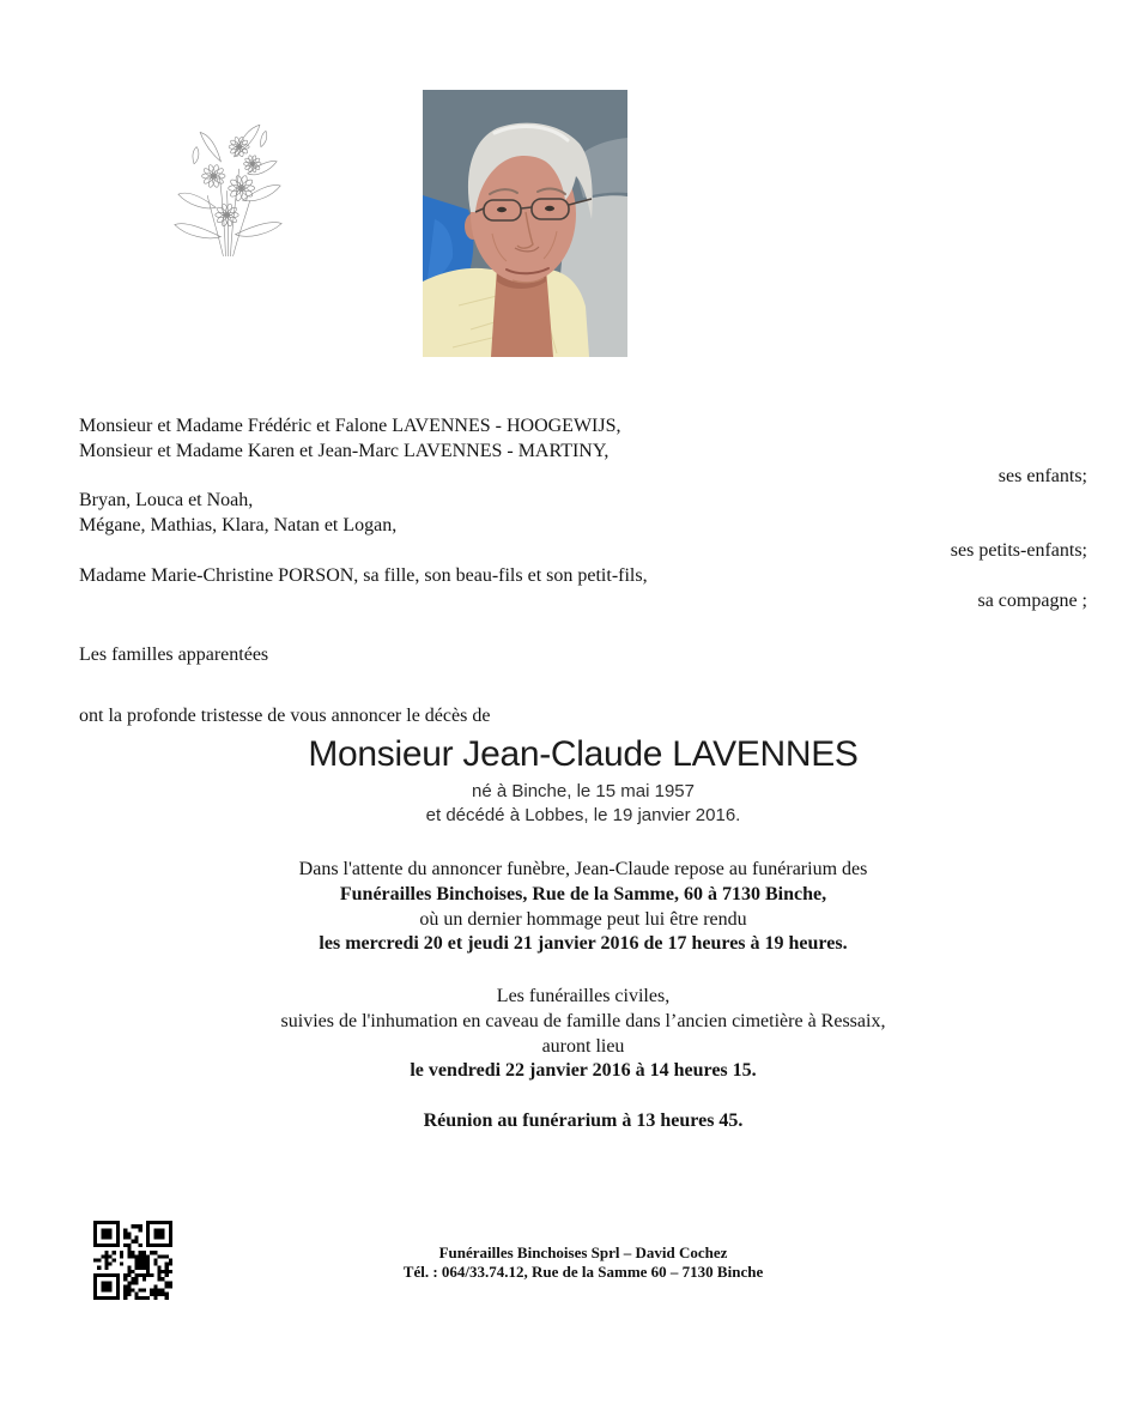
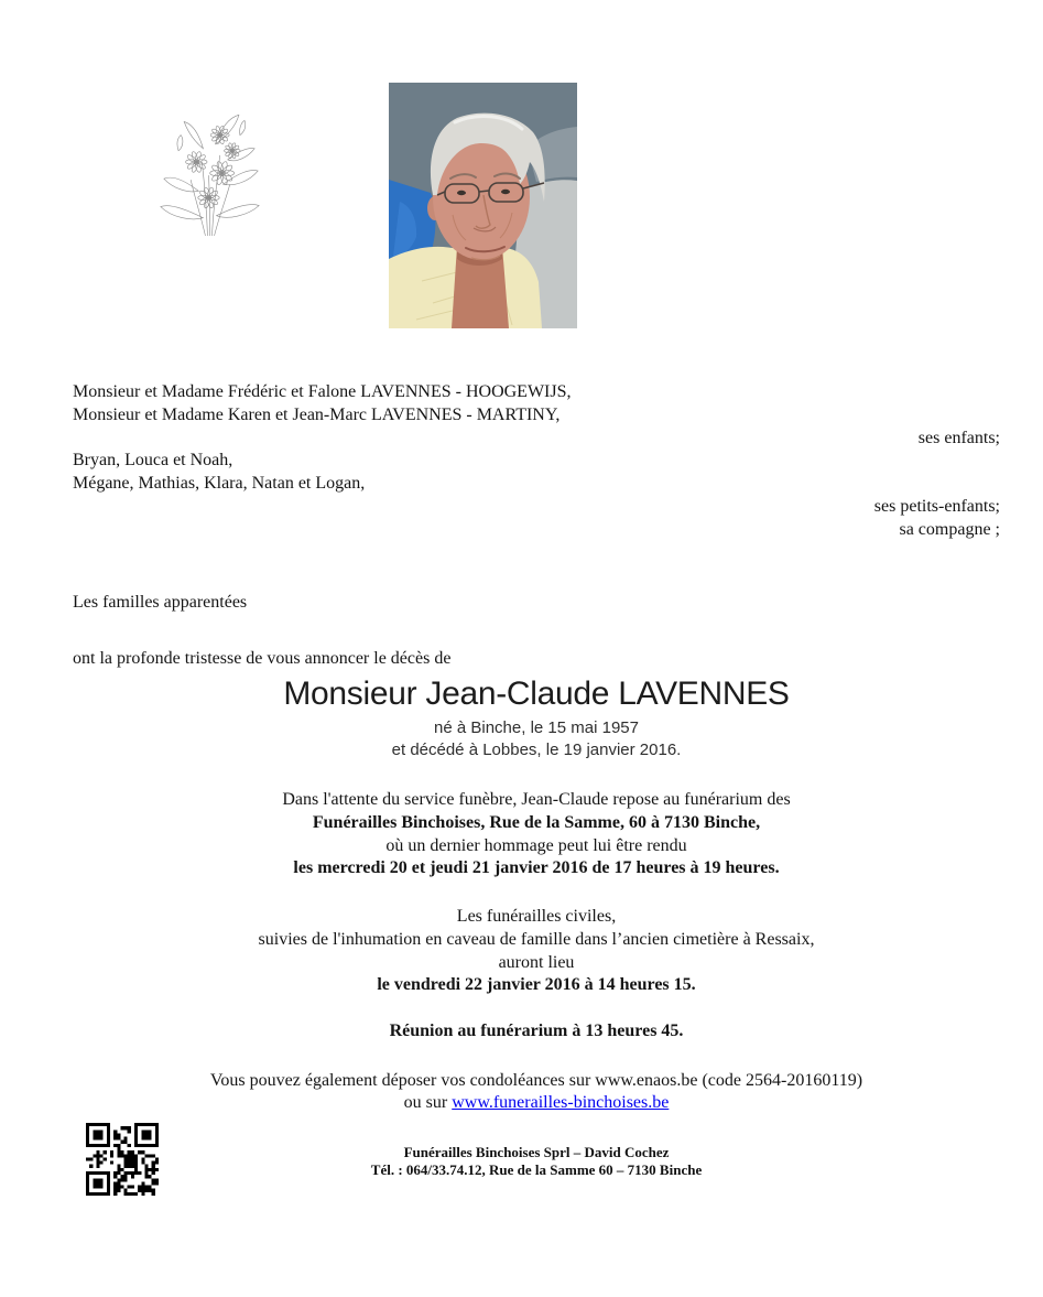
  Monsieur et Madame Frédéric et Falone LAVENNES - HOOGEWIJS,
  Monsieur et Madame Karen et Jean-Marc LAVENNES - MARTINY,
  ses enfants;
  Bryan, Louca et Noah,
  Mégane, Mathias, Klara, Natan et Logan,
  ses petits-enfants;
- Madame Marie-Christine PORSON, sa fille, son beau-fils et son petit-fils,
  sa compagne ;
  Les familles apparentées
  ont la profonde tristesse de vous annoncer le décès de
  Monsieur Jean-Claude LAVENNES
  né à Binche, le 15 mai 1957
  et décédé à Lobbes, le 19 janvier 2016.
- Dans l'attente du annoncer funèbre, Jean-Claude repose au funérarium des
+ Dans l'attente du service funèbre, Jean-Claude repose au funérarium des
  Funérailles Binchoises, Rue de la Samme, 60 à 7130 Binche,
  où un dernier hommage peut lui être rendu
  les mercredi 20 et jeudi 21 janvier 2016 de 17 heures à 19 heures.
  Les funérailles civiles,
  suivies de l'inhumation en caveau de famille dans l’ancien cimetière à Ressaix,
  auront lieu
  le vendredi 22 janvier 2016 à 14 heures 15.
  Réunion au funérarium à 13 heures 45.
+ Vous pouvez également déposer vos condoléances sur www.enaos.be (code 2564-20160119)
+ ou sur www.funerailles-binchoises.be
  Funérailles Binchoises Sprl – David Cochez
  Tél. : 064/33.74.12, Rue de la Samme 60 – 7130 Binche
